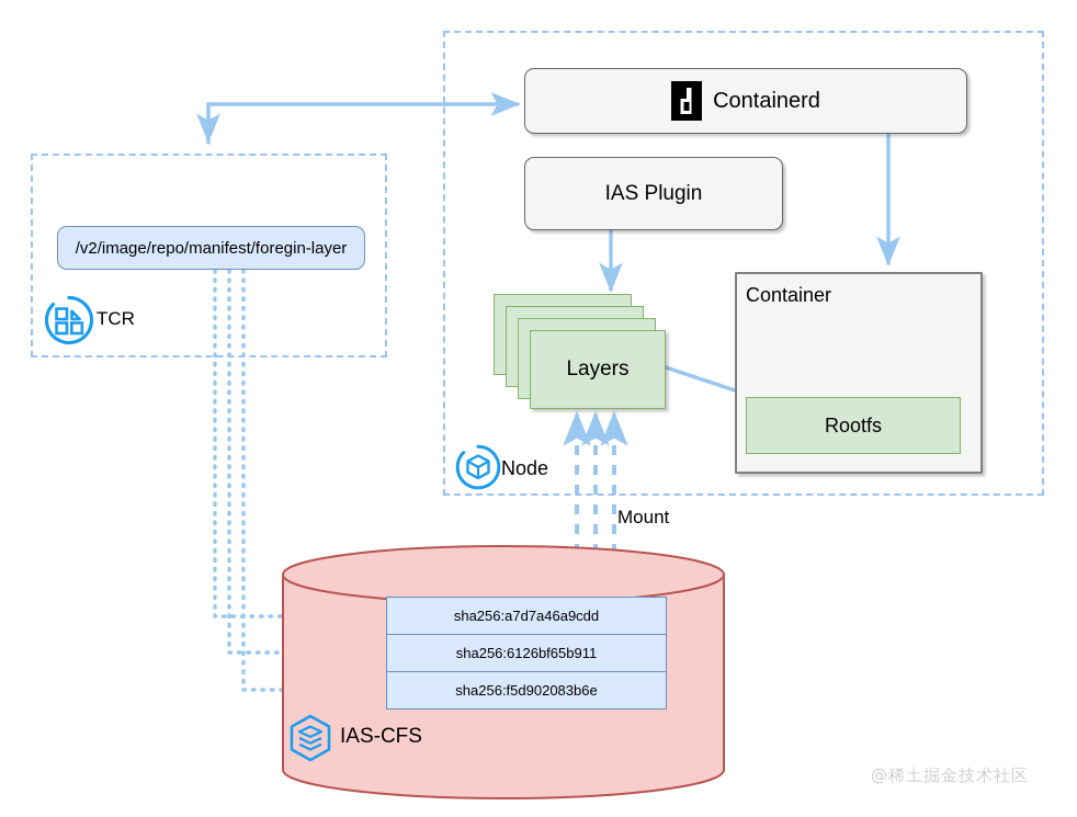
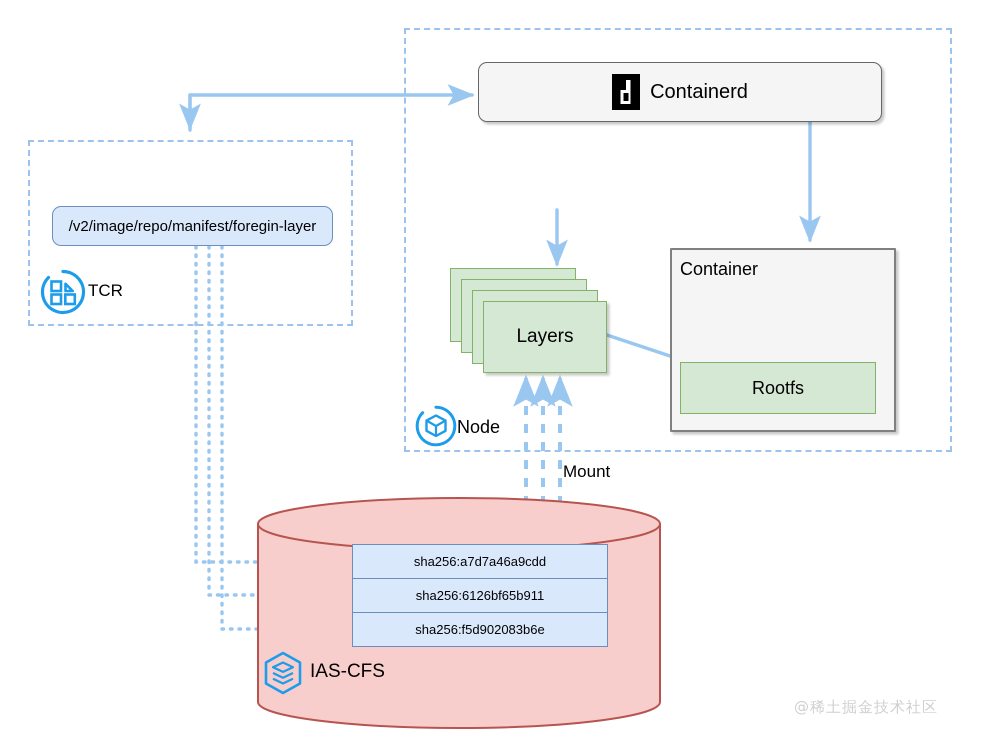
  /v2/image/repo/manifest/foregin-layer
  TCR
  Containerd
- IAS Plugin
  Layers
  Container
  Rootfs
  Node
  Mount
  sha256:a7d7a46a9cdd
  sha256:6126bf65b911
  sha256:f5d902083b6e
  IAS-CFS
  @稀土掘金技术社区
